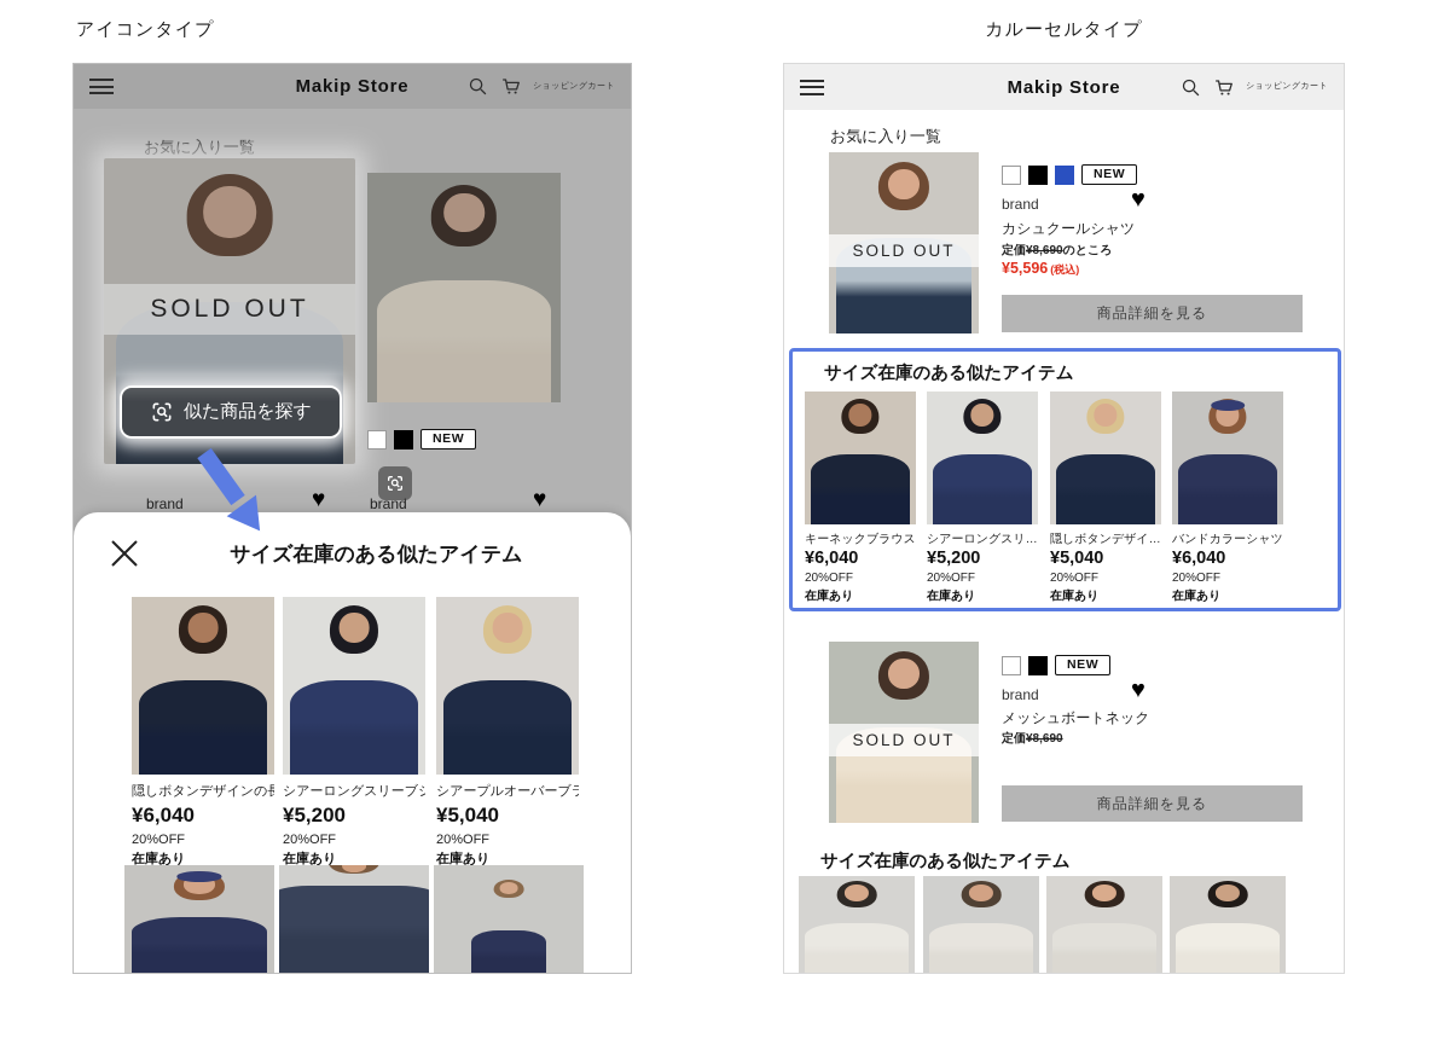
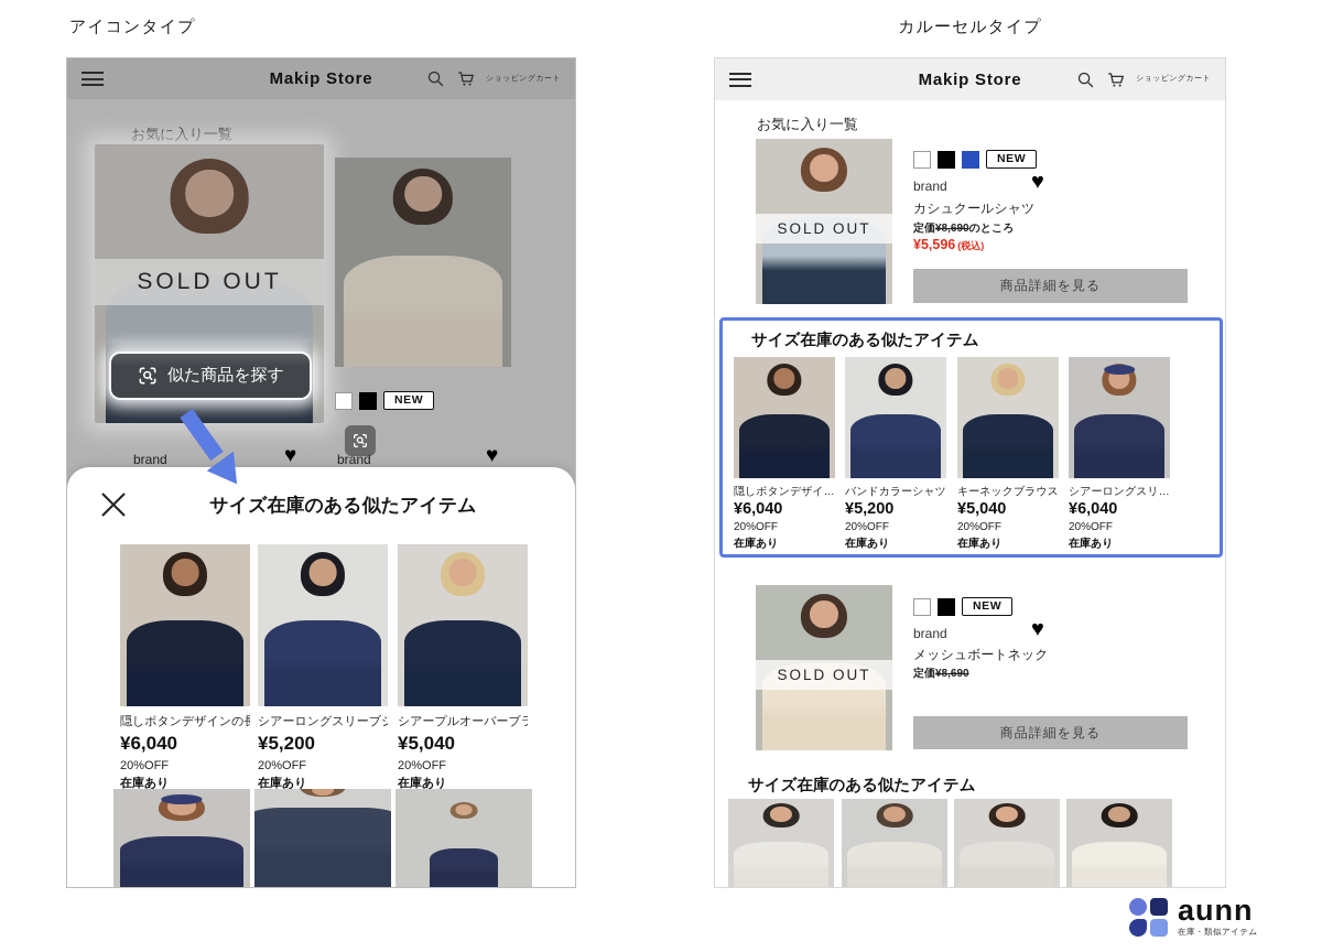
  アイコンタイプ
  カルーセルタイプ
  Makip Store
  お気に入り一覧
  SOLD OUT
  似た商品を探す
  NEW
  brand
  ♥
  brand
  ♥
  サイズ在庫のある似たアイテム
  隠しボタンデザインの長
  ¥6,040
  20%OFF
  在庫あり
  シアーロングスリーブシ
  ¥5,200
  20%OFF
  在庫あり
  シアープルオーバーブラ
  ¥5,040
  20%OFF
  在庫あり
  Makip Store
  お気に入り一覧
  SOLD OUT
  NEW
  brand
  ♥
  カシュクールシャツ
  定価¥8,690のところ
  ¥5,596 (税込)
  商品詳細を見る
  サイズ在庫のある似たアイテム
- キーネックブラウス
+ 隠しボタンデザイ…
  ¥6,040
  20%OFF
  在庫あり
- シアーロングスリ…
+ バンドカラーシャツ
  ¥5,200
  20%OFF
  在庫あり
- 隠しボタンデザイ…
+ キーネックブラウス
  ¥5,040
  20%OFF
  在庫あり
- バンドカラーシャツ
+ シアーロングスリ…
  ¥6,040
  20%OFF
  在庫あり
  SOLD OUT
  NEW
  brand
  ♥
  メッシュボートネック
  定価¥8,690
  商品詳細を見る
  サイズ在庫のある似たアイテム
+ aunn
+ 在庫・類似アイテム
